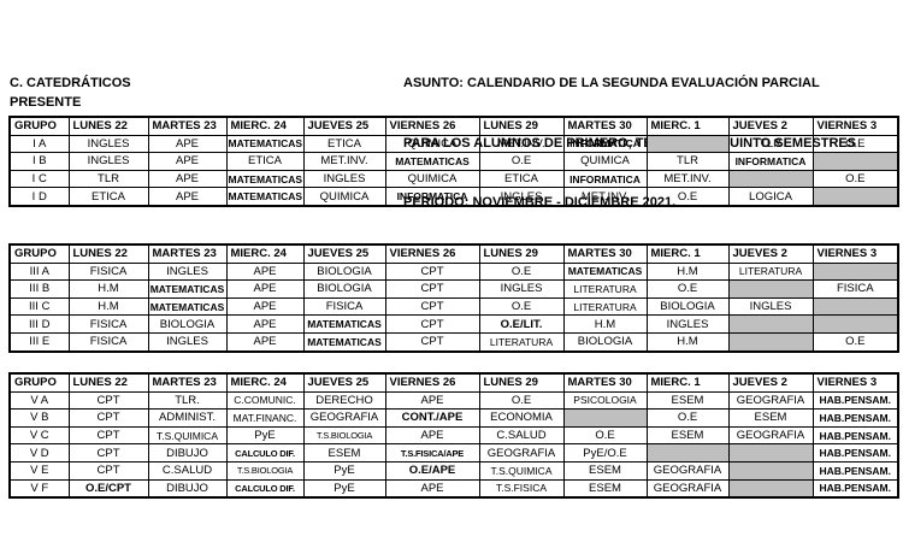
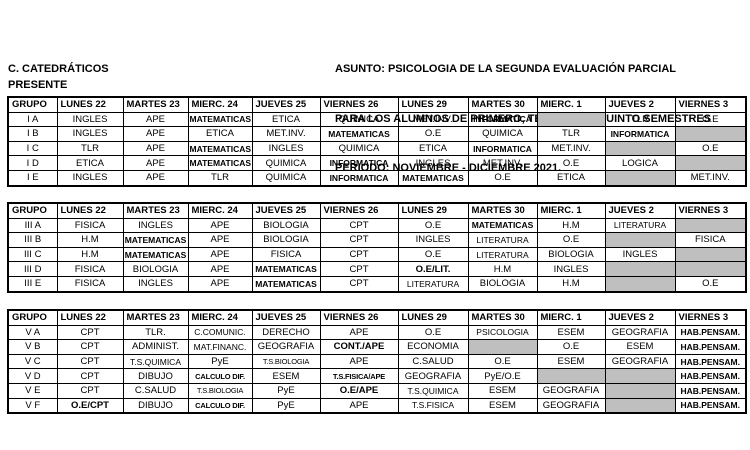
- ASUNTO: CALENDARIO DE LA SEGUNDA EVALUACIÓN PARCIAL
+ ASUNTO: PSICOLOGIA DE LA SEGUNDA EVALUACIÓN PARCIAL
  PARA LOS ALUMNOS DE PRIMERO, TUINTO SEMESTRES
  PERIODO: NOVIEMBRE - DICIEMBRE 2021.
  C. CATEDRÁTICOS
  PRESENTE
  GRUPO	LUNES 22	MARTES 23	MIERC. 24	JUEVES 25	VIERNES 26	LUNES 29	MARTES 30	MIERC. 1	JUEVES 2	VIERNES 3
  I A	INGLES	APE	MATEMATICAS	ETICA	QUIMICA	MET.INV.	INFORMATICA		TLR	O.E
  I B	INGLES	APE	ETICA	MET.INV.	MATEMATICAS	O.E	QUIMICA	TLR	INFORMATICA
  I C	TLR	APE	MATEMATICAS	INGLES	QUIMICA	ETICA	INFORMATICA	MET.INV.		O.E
  I D	ETICA	APE	MATEMATICAS	QUIMICA	INFORMATICA	INGLES	MET.INV.	O.E	LOGICA
+ I E	INGLES	APE	TLR	QUIMICA	INFORMATICA	MATEMATICAS	O.E	ETICA		MET.INV.
  GRUPO	LUNES 22	MARTES 23	MIERC. 24	JUEVES 25	VIERNES 26	LUNES 29	MARTES 30	MIERC. 1	JUEVES 2	VIERNES 3
  III A	FISICA	INGLES	APE	BIOLOGIA	CPT	O.E	MATEMATICAS	H.M	LITERATURA
  III B	H.M	MATEMATICAS	APE	BIOLOGIA	CPT	INGLES	LITERATURA	O.E		FISICA
  III C	H.M	MATEMATICAS	APE	FISICA	CPT	O.E	LITERATURA	BIOLOGIA	INGLES
  III D	FISICA	BIOLOGIA	APE	MATEMATICAS	CPT	O.E/LIT.	H.M	INGLES
  III E	FISICA	INGLES	APE	MATEMATICAS	CPT	LITERATURA	BIOLOGIA	H.M		O.E
  GRUPO	LUNES 22	MARTES 23	MIERC. 24	JUEVES 25	VIERNES 26	LUNES 29	MARTES 30	MIERC. 1	JUEVES 2	VIERNES 3
  V A	CPT	TLR.	C.COMUNIC.	DERECHO	APE	O.E	PSICOLOGIA	ESEM	GEOGRAFIA	HAB.PENSAM.
  V B	CPT	ADMINIST.	MAT.FINANC.	GEOGRAFIA	CONT./APE	ECONOMIA		O.E	ESEM	HAB.PENSAM.
  V C	CPT	T.S.QUIMICA	PyE	T.S.BIOLOGIA	APE	C.SALUD	O.E	ESEM	GEOGRAFIA	HAB.PENSAM.
  V D	CPT	DIBUJO	CALCULO DIF.	ESEM	T.S.FISICA/APE	GEOGRAFIA	PyE/O.E			HAB.PENSAM.
  V E	CPT	C.SALUD	T.S.BIOLOGIA	PyE	O.E/APE	T.S.QUIMICA	ESEM	GEOGRAFIA		HAB.PENSAM.
  V F	O.E/CPT	DIBUJO	CALCULO DIF.	PyE	APE	T.S.FISICA	ESEM	GEOGRAFIA		HAB.PENSAM.
